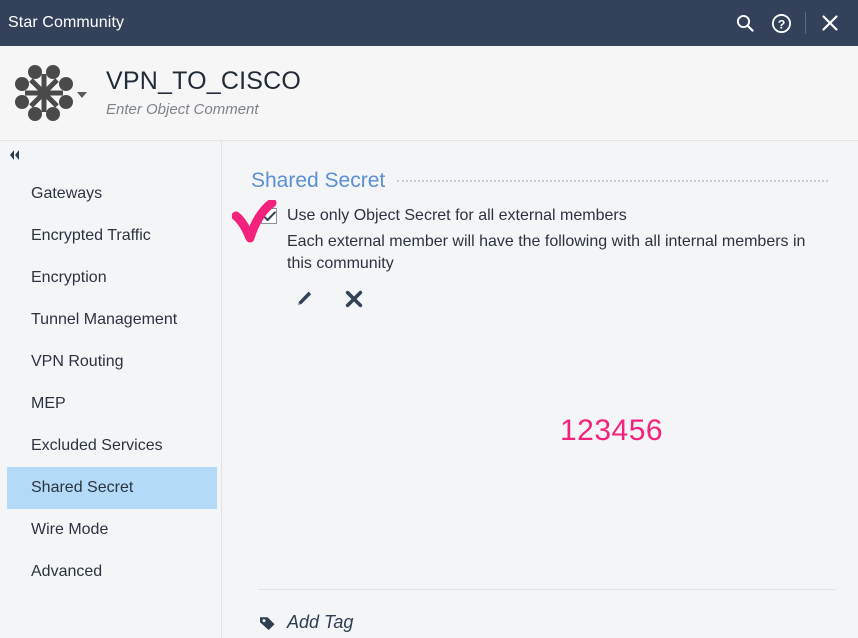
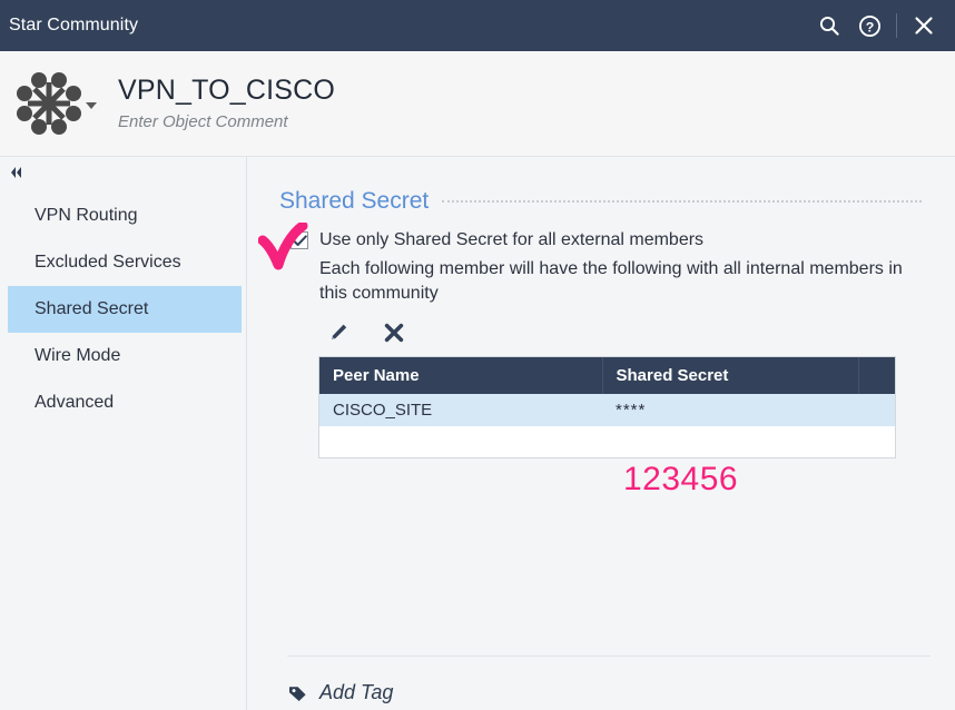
  Star Community
  ?
  VPN_TO_CISCO
  Enter Object Comment
- Gateways
- Encrypted Traffic
- Encryption
- Tunnel Management
  VPN Routing
- MEP
  Excluded Services
  Shared Secret
  Wire Mode
  Advanced
  Shared Secret
- Use only Object Secret for all external members
+ Use only Shared Secret for all external members
- Each external member will have the following with all internal members in this community
+ Each following member will have the following with all internal members in this community
+ Peer Name	Shared Secret
+ CISCO_SITE	****
  Add Tag
  123456
